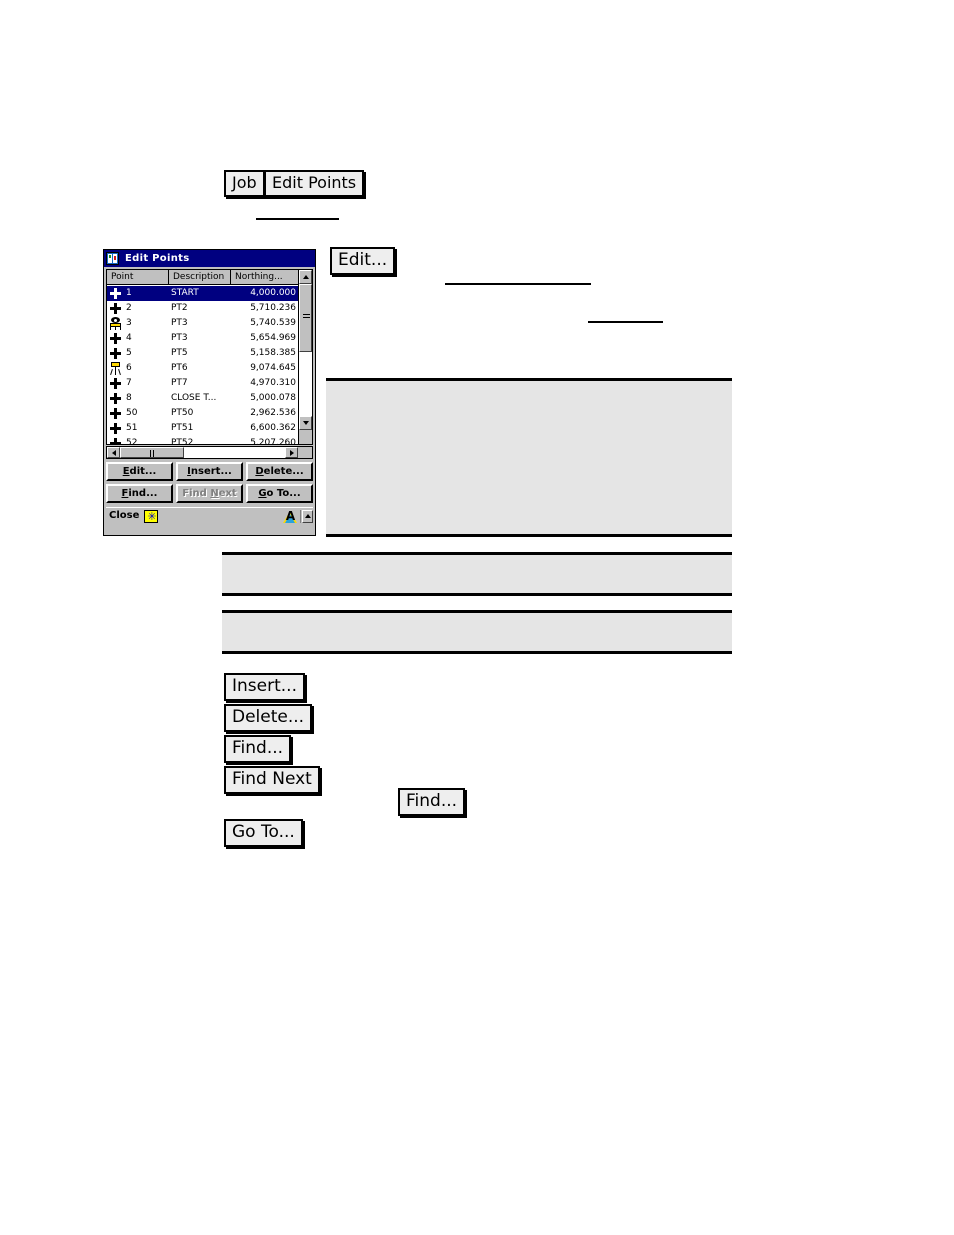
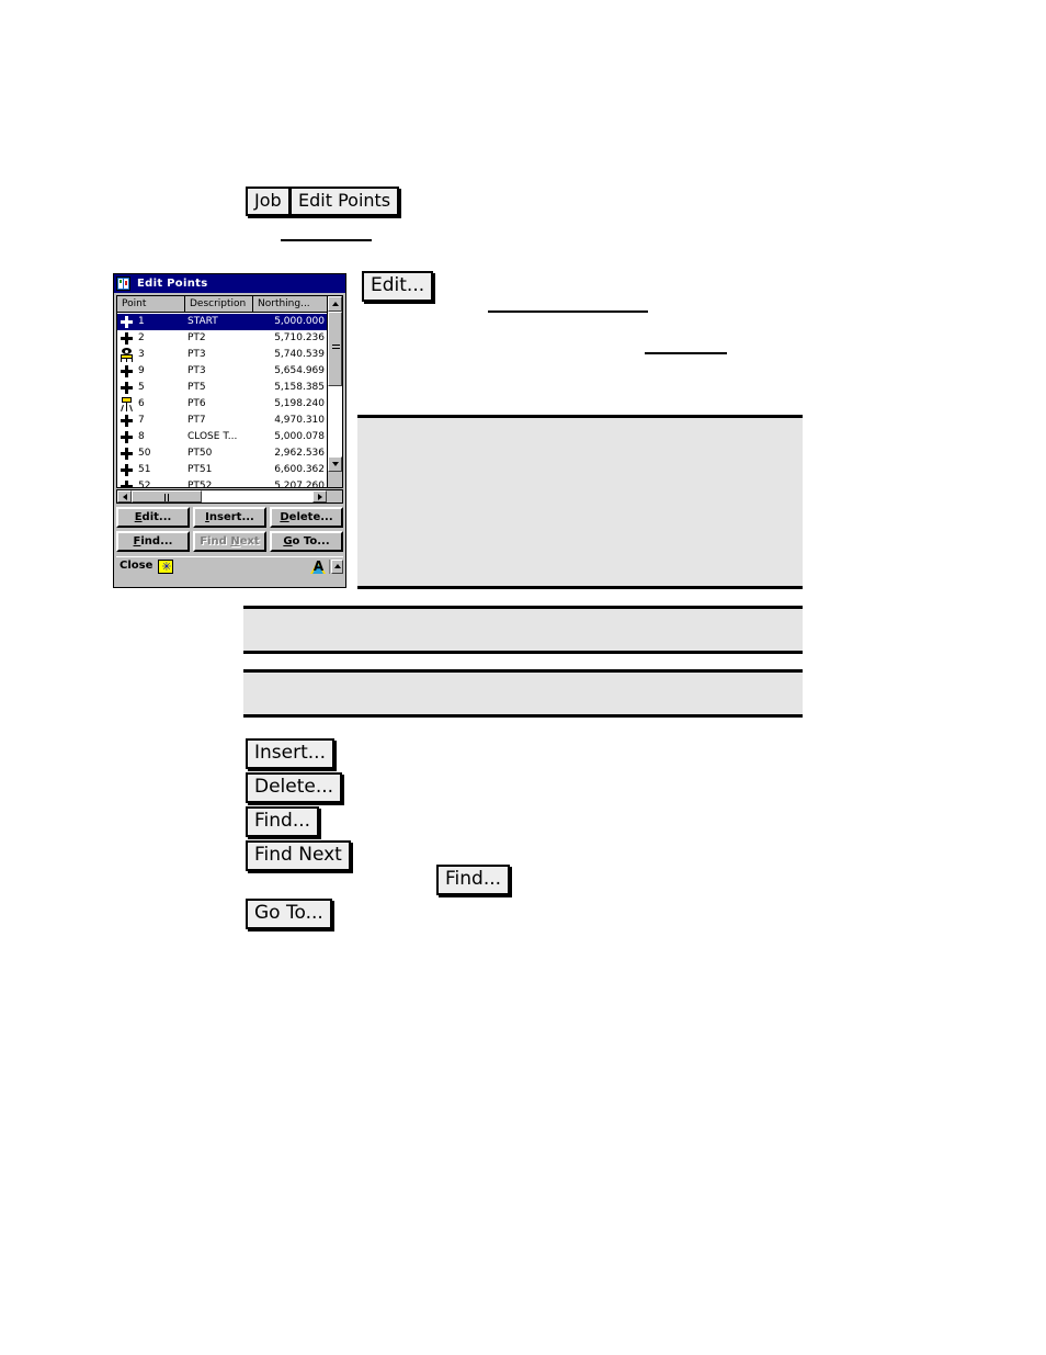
  Job
  Edit Points
  Edit...
  Insert...
  Delete...
  Find...
  Find Next
  Find...
  Go To...
  Edit Points
  Point
  Description
  Northing...
  1
  START
- 4,000.000
+ 5,000.000
  2
  PT2
  5,710.236
  3
  PT3
  5,740.539
- 4
+ 9
  PT3
  5,654.969
  5
  PT5
  5,158.385
  6
  PT6
- 9,074.645
+ 5,198.240
  7
  PT7
  4,970.310
  8
  CLOSE T...
  5,000.078
  50
  PT50
  2,962.536
  51
  PT51
  6,600.362
  52
  PT52
  5,207.260
  Edit...
  Insert...
  Delete...
  Find...
  Find Next
  Go To...
  Close
  ✳
  A
